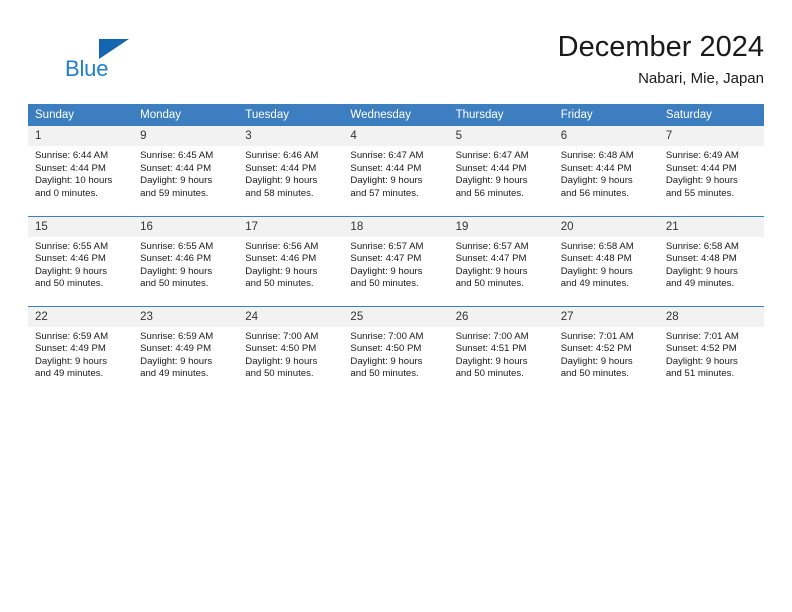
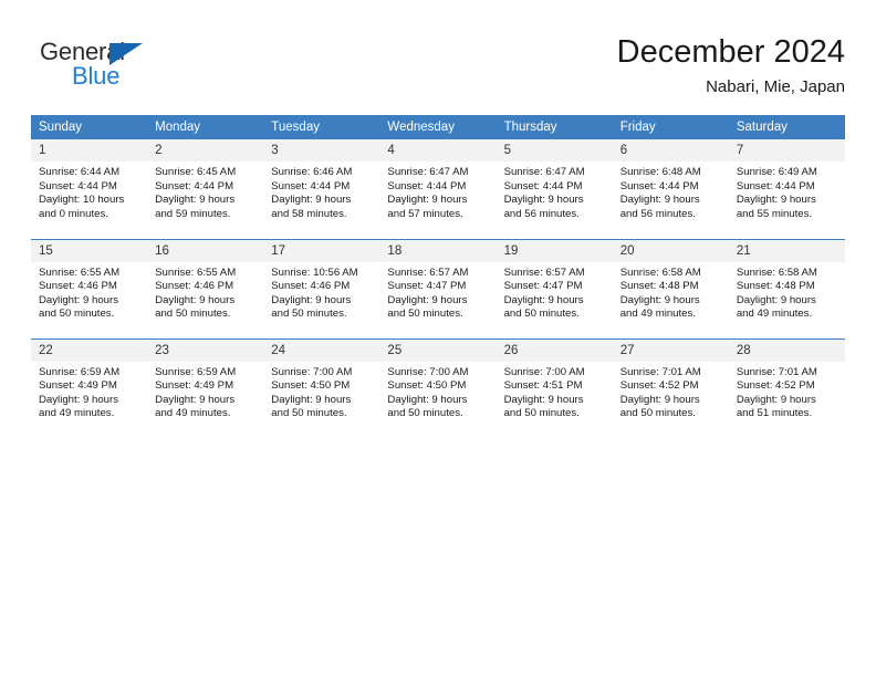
+ General
  Blue
  December 2024
  Nabari, Mie, Japan
  Sunday	Monday	Tuesday	Wednesday	Thursday	Friday	Saturday
- 1Sunrise: 6:44 AMSunset: 4:44 PMDaylight: 10 hoursand 0 minutes.	9Sunrise: 6:45 AMSunset: 4:44 PMDaylight: 9 hoursand 59 minutes.	3Sunrise: 6:46 AMSunset: 4:44 PMDaylight: 9 hoursand 58 minutes.	4Sunrise: 6:47 AMSunset: 4:44 PMDaylight: 9 hoursand 57 minutes.	5Sunrise: 6:47 AMSunset: 4:44 PMDaylight: 9 hoursand 56 minutes.	6Sunrise: 6:48 AMSunset: 4:44 PMDaylight: 9 hoursand 56 minutes.	7Sunrise: 6:49 AMSunset: 4:44 PMDaylight: 9 hoursand 55 minutes.
+ 1Sunrise: 6:44 AMSunset: 4:44 PMDaylight: 10 hoursand 0 minutes.	2Sunrise: 6:45 AMSunset: 4:44 PMDaylight: 9 hoursand 59 minutes.	3Sunrise: 6:46 AMSunset: 4:44 PMDaylight: 9 hoursand 58 minutes.	4Sunrise: 6:47 AMSunset: 4:44 PMDaylight: 9 hoursand 57 minutes.	5Sunrise: 6:47 AMSunset: 4:44 PMDaylight: 9 hoursand 56 minutes.	6Sunrise: 6:48 AMSunset: 4:44 PMDaylight: 9 hoursand 56 minutes.	7Sunrise: 6:49 AMSunset: 4:44 PMDaylight: 9 hoursand 55 minutes.
- 15Sunrise: 6:55 AMSunset: 4:46 PMDaylight: 9 hoursand 50 minutes.	16Sunrise: 6:55 AMSunset: 4:46 PMDaylight: 9 hoursand 50 minutes.	17Sunrise: 6:56 AMSunset: 4:46 PMDaylight: 9 hoursand 50 minutes.	18Sunrise: 6:57 AMSunset: 4:47 PMDaylight: 9 hoursand 50 minutes.	19Sunrise: 6:57 AMSunset: 4:47 PMDaylight: 9 hoursand 50 minutes.	20Sunrise: 6:58 AMSunset: 4:48 PMDaylight: 9 hoursand 49 minutes.	21Sunrise: 6:58 AMSunset: 4:48 PMDaylight: 9 hoursand 49 minutes.
+ 15Sunrise: 6:55 AMSunset: 4:46 PMDaylight: 9 hoursand 50 minutes.	16Sunrise: 6:55 AMSunset: 4:46 PMDaylight: 9 hoursand 50 minutes.	17Sunrise: 10:56 AMSunset: 4:46 PMDaylight: 9 hoursand 50 minutes.	18Sunrise: 6:57 AMSunset: 4:47 PMDaylight: 9 hoursand 50 minutes.	19Sunrise: 6:57 AMSunset: 4:47 PMDaylight: 9 hoursand 50 minutes.	20Sunrise: 6:58 AMSunset: 4:48 PMDaylight: 9 hoursand 49 minutes.	21Sunrise: 6:58 AMSunset: 4:48 PMDaylight: 9 hoursand 49 minutes.
  22Sunrise: 6:59 AMSunset: 4:49 PMDaylight: 9 hoursand 49 minutes.	23Sunrise: 6:59 AMSunset: 4:49 PMDaylight: 9 hoursand 49 minutes.	24Sunrise: 7:00 AMSunset: 4:50 PMDaylight: 9 hoursand 50 minutes.	25Sunrise: 7:00 AMSunset: 4:50 PMDaylight: 9 hoursand 50 minutes.	26Sunrise: 7:00 AMSunset: 4:51 PMDaylight: 9 hoursand 50 minutes.	27Sunrise: 7:01 AMSunset: 4:52 PMDaylight: 9 hoursand 50 minutes.	28Sunrise: 7:01 AMSunset: 4:52 PMDaylight: 9 hoursand 51 minutes.
